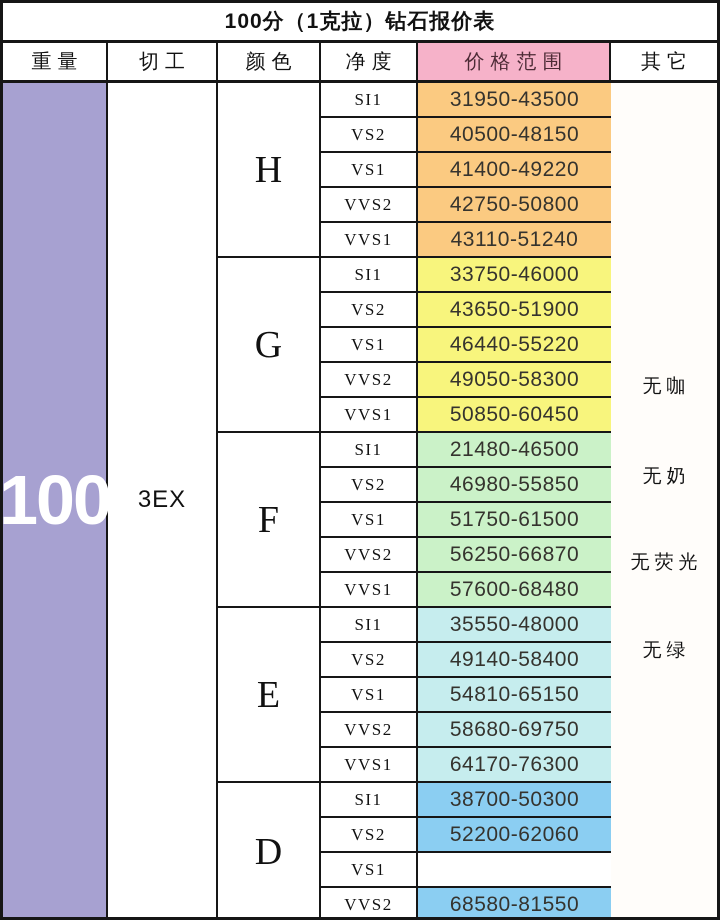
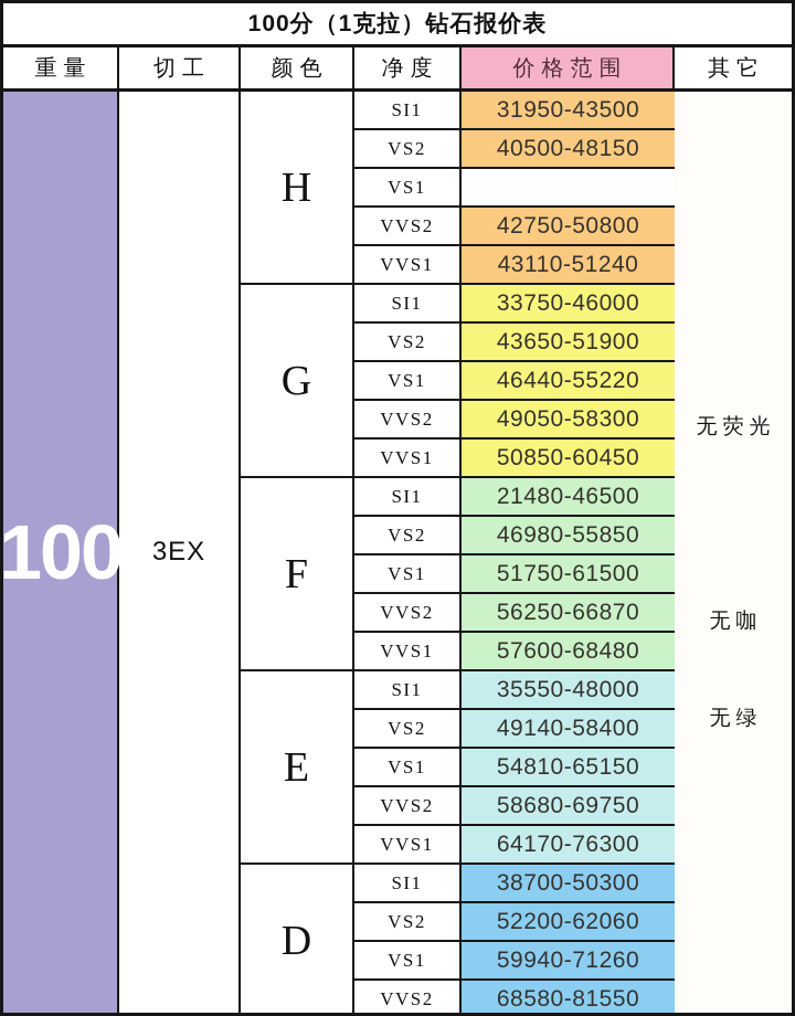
  100分（1克拉）钻石报价表
  重量
  切工
  颜色
  净度
  价格范围
  其它
  100
  3EX
  H
  SI1
  31950-43500
  VS2
  40500-48150
  VS1
- 41400-49220
  VVS2
  42750-50800
  VVS1
  43110-51240
  G
  SI1
  33750-46000
  VS2
  43650-51900
  VS1
  46440-55220
  VVS2
  49050-58300
  VVS1
  50850-60450
  F
  SI1
  21480-46500
  VS2
  46980-55850
  VS1
  51750-61500
  VVS2
  56250-66870
  VVS1
  57600-68480
  E
  SI1
  35550-48000
  VS2
  49140-58400
  VS1
  54810-65150
  VVS2
  58680-69750
  VVS1
  64170-76300
  D
  SI1
  38700-50300
  VS2
  52200-62060
  VS1
+ 59940-71260
  VVS2
  68580-81550
- 无咖
+ 无荧光
- 无奶
- 无荧光
+ 无咖
  无绿
